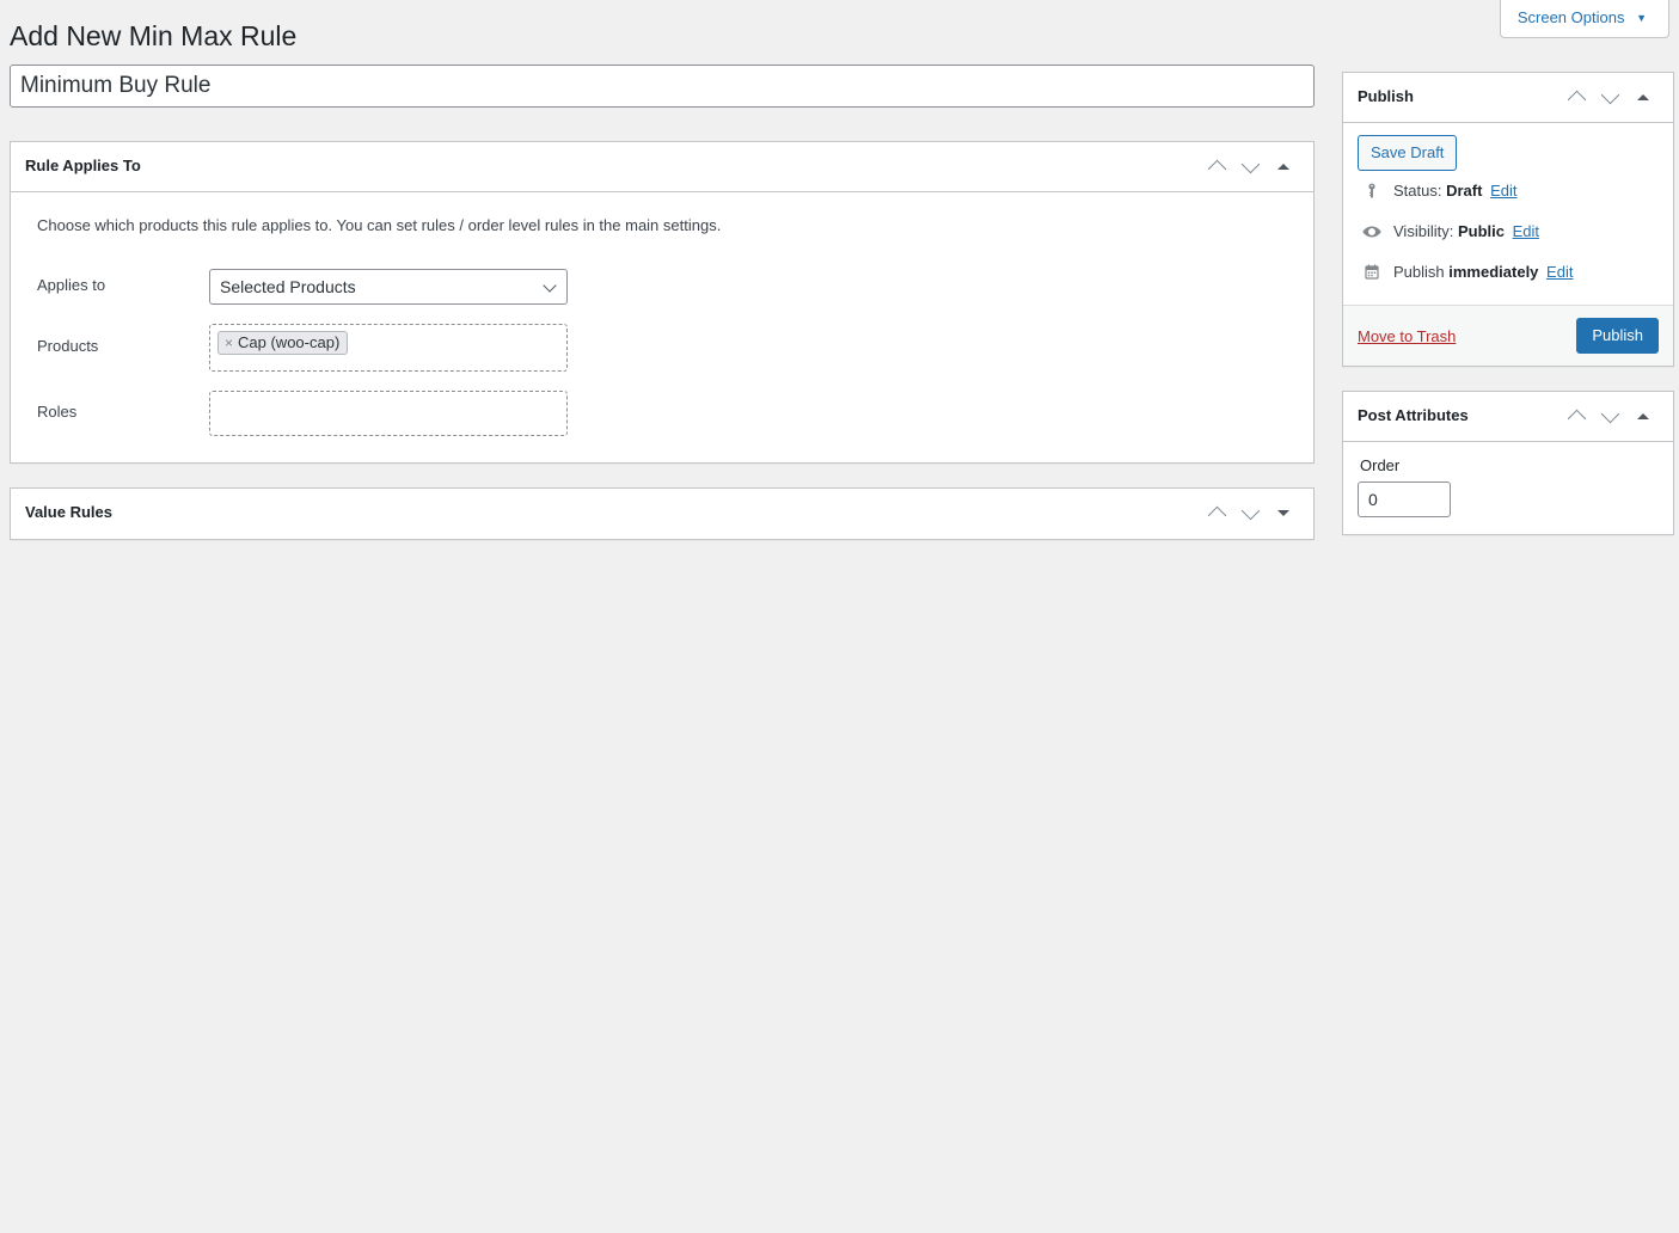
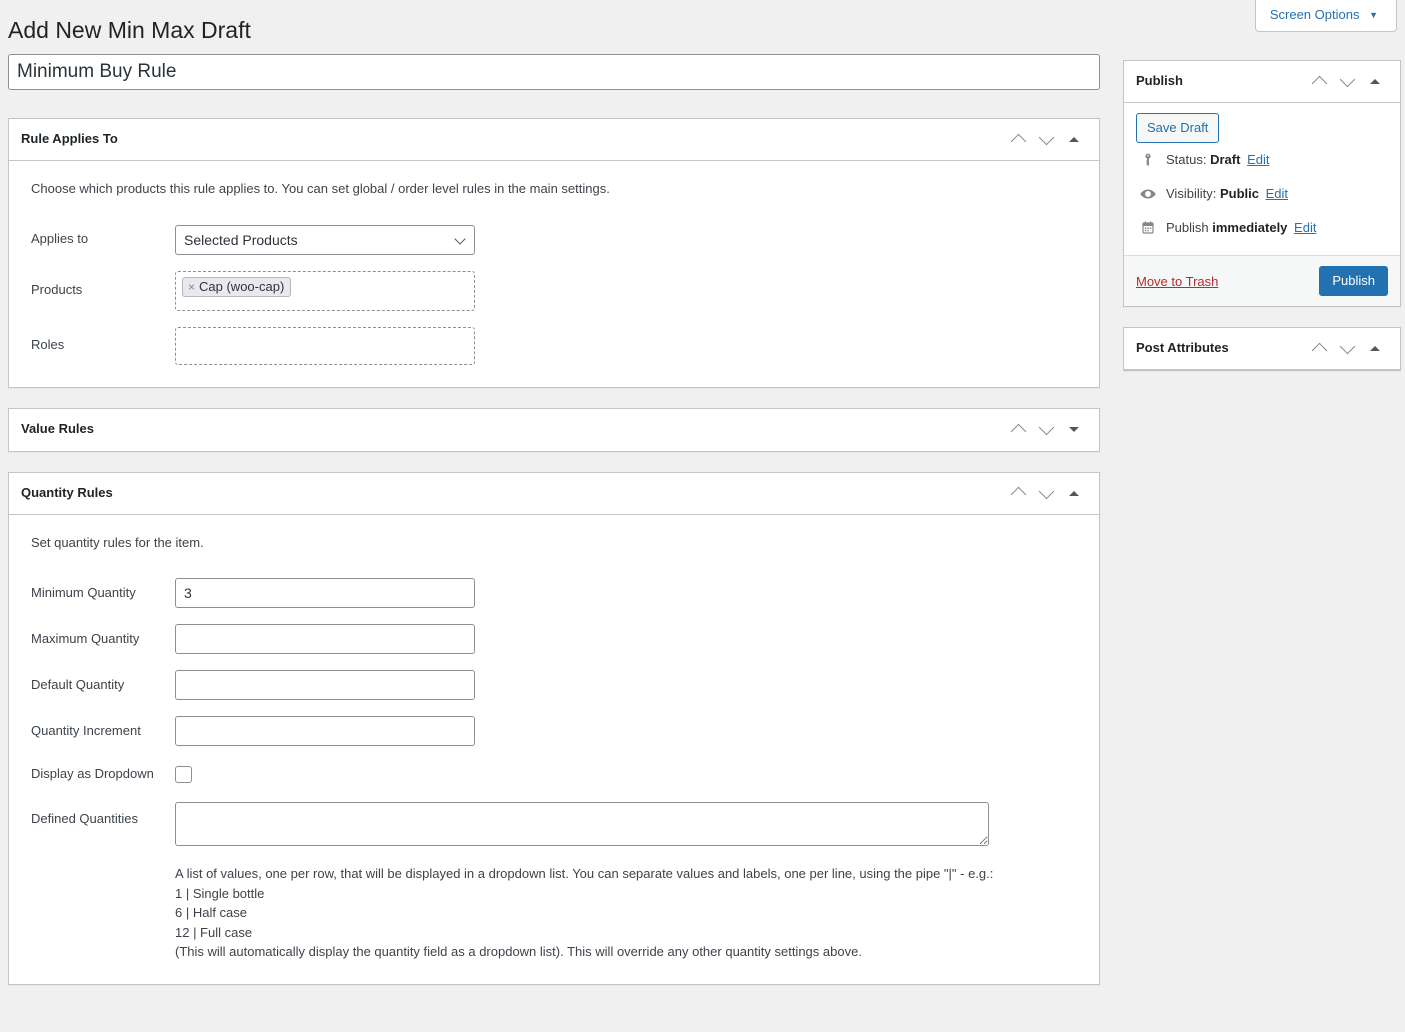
  Screen Options ▼
- Add New Min Max Rule
+ Add New Min Max Draft
  Minimum Buy Rule
  Rule Applies To
- Choose which products this rule applies to. You can set rules / order level rules in the main settings.
+ Choose which products this rule applies to. You can set global / order level rules in the main settings.
  Applies to	Selected Products
  Products	× Cap (woo-cap)
  Roles
  Value Rules
+ Quantity Rules
+ Set quantity rules for the item.
+ Minimum Quantity	3
+ Maximum Quantity
+ Default Quantity
+ Quantity Increment
+ Display as Dropdown
+ Defined Quantities	A list of values, one per row, that will be displayed in a dropdown list. You can separate values and labels, one per line, using the pipe "|" - e.g.: 1 | Single bottle 6 | Half case 12 | Full case (This will automatically display the quantity field as a dropdown list). This will override any other quantity settings above.
  Publish
  Save Draft
  Status: Draft Edit
  Visibility: Public Edit
  Publish immediately Edit
  Move to Trash
  Publish
  Post Attributes
- Order
- 0
